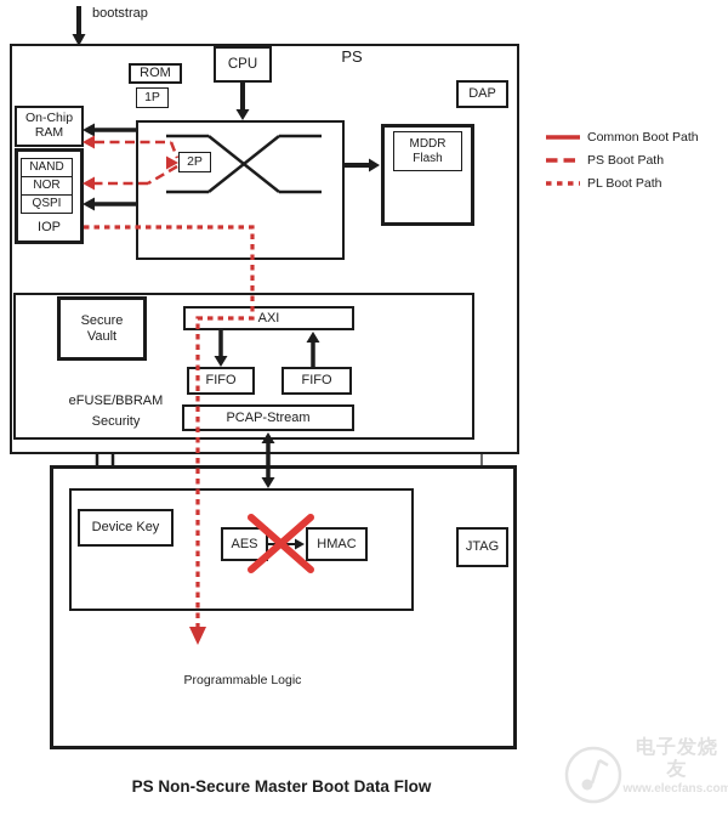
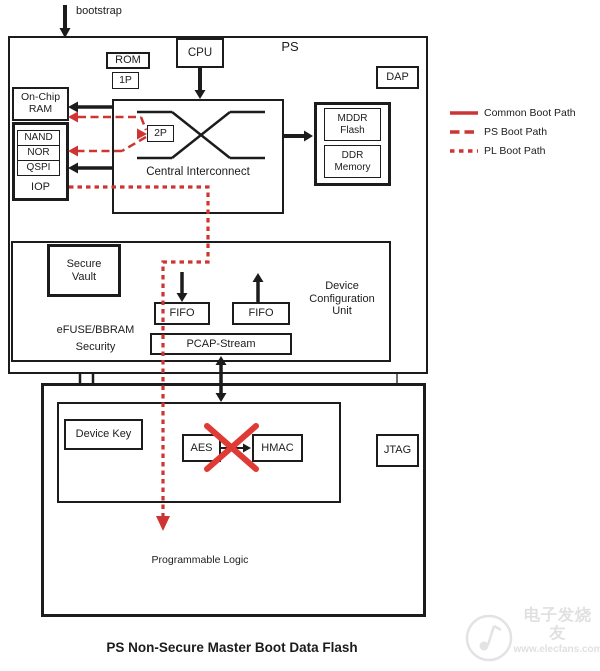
  PS
  bootstrap
  ROM
  1P
  CPU
  On-Chip
  RAM
  NAND
  NOR
  QSPI
  IOP
+ Central Interconnect
  MDDR
  Flash
+ DDR
+ Memory
  DAP
  Common Boot Path
  PS Boot Path
  PL Boot Path
+ Device
+ Configuration
+ Unit
  Secure
  Vault
  eFUSE/BBRAM
  Security
- AXI
  FIFO
  FIFO
  PCAP-Stream
  Device Key
  AES
  HMAC
  JTAG
  Programmable Logic
  2P
- PS Non-Secure Master Boot Data Flow
+ PS Non-Secure Master Boot Data Flash
  电子发烧友
  www.elecfans.com
